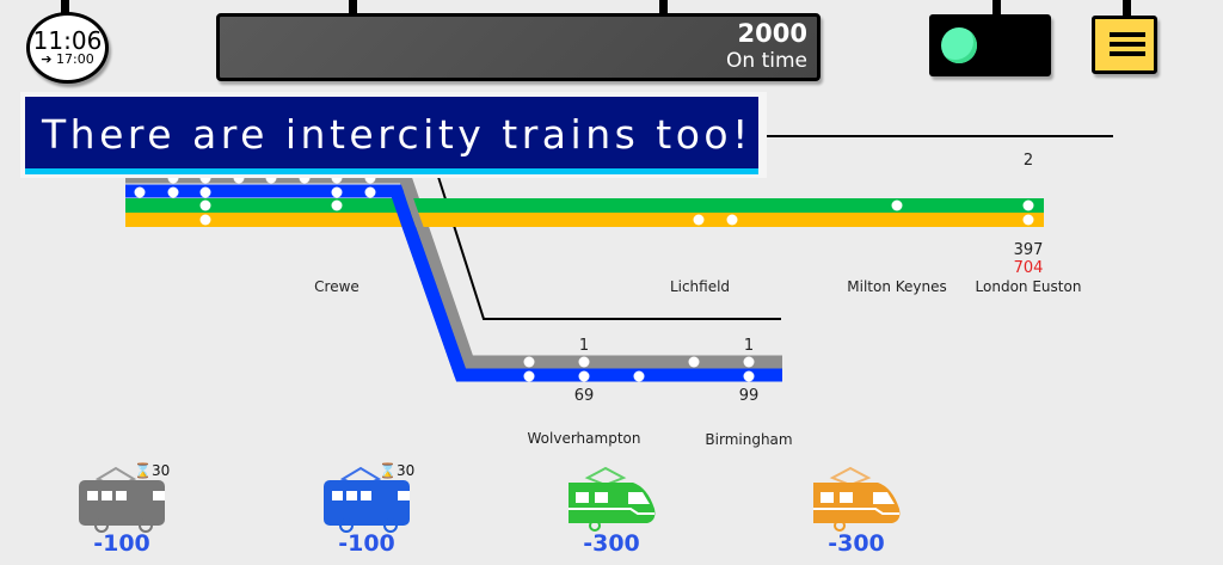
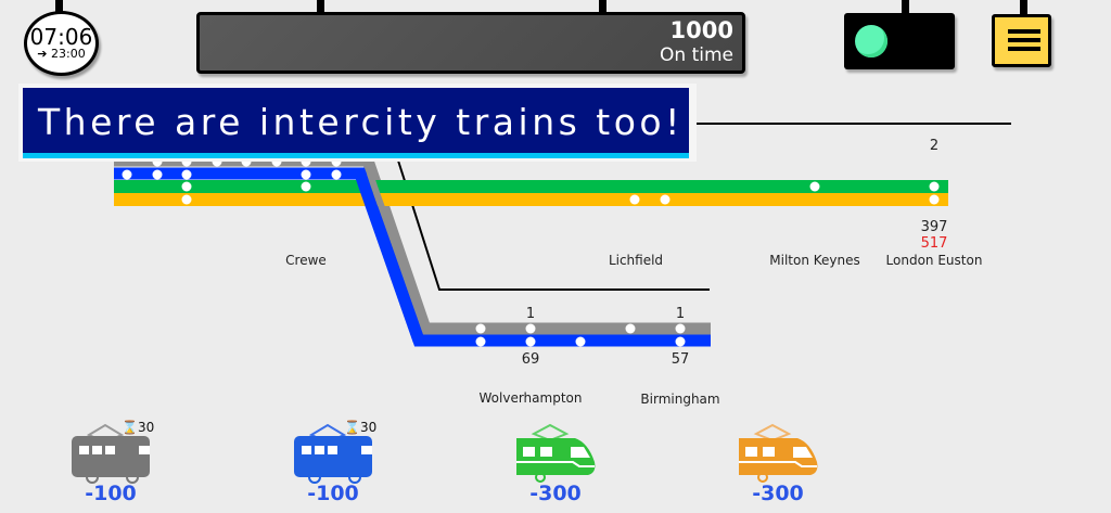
- 11:06
+ 07:06
- ➔ 17:00
+ ➔ 23:00
- 2000
+ 1000
  On time
  There are intercity trains too!
  Crewe
  Lichfield
  Milton Keynes
  London Euston
  Wolverhampton
  Birmingham
  2
  397
- 704
+ 517
  1
  69
  1
- 99
+ 57
  ⌛30
  -100
  ⌛30
  -100
  -300
  -300
